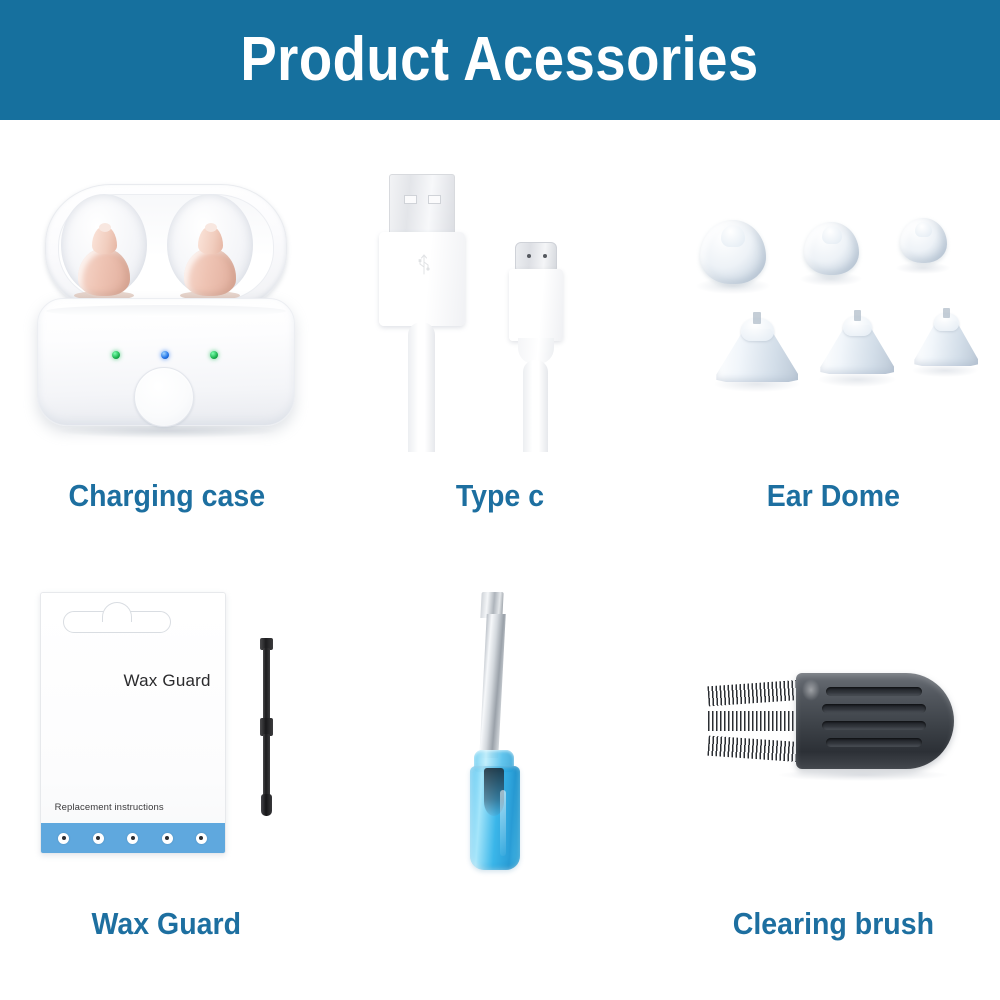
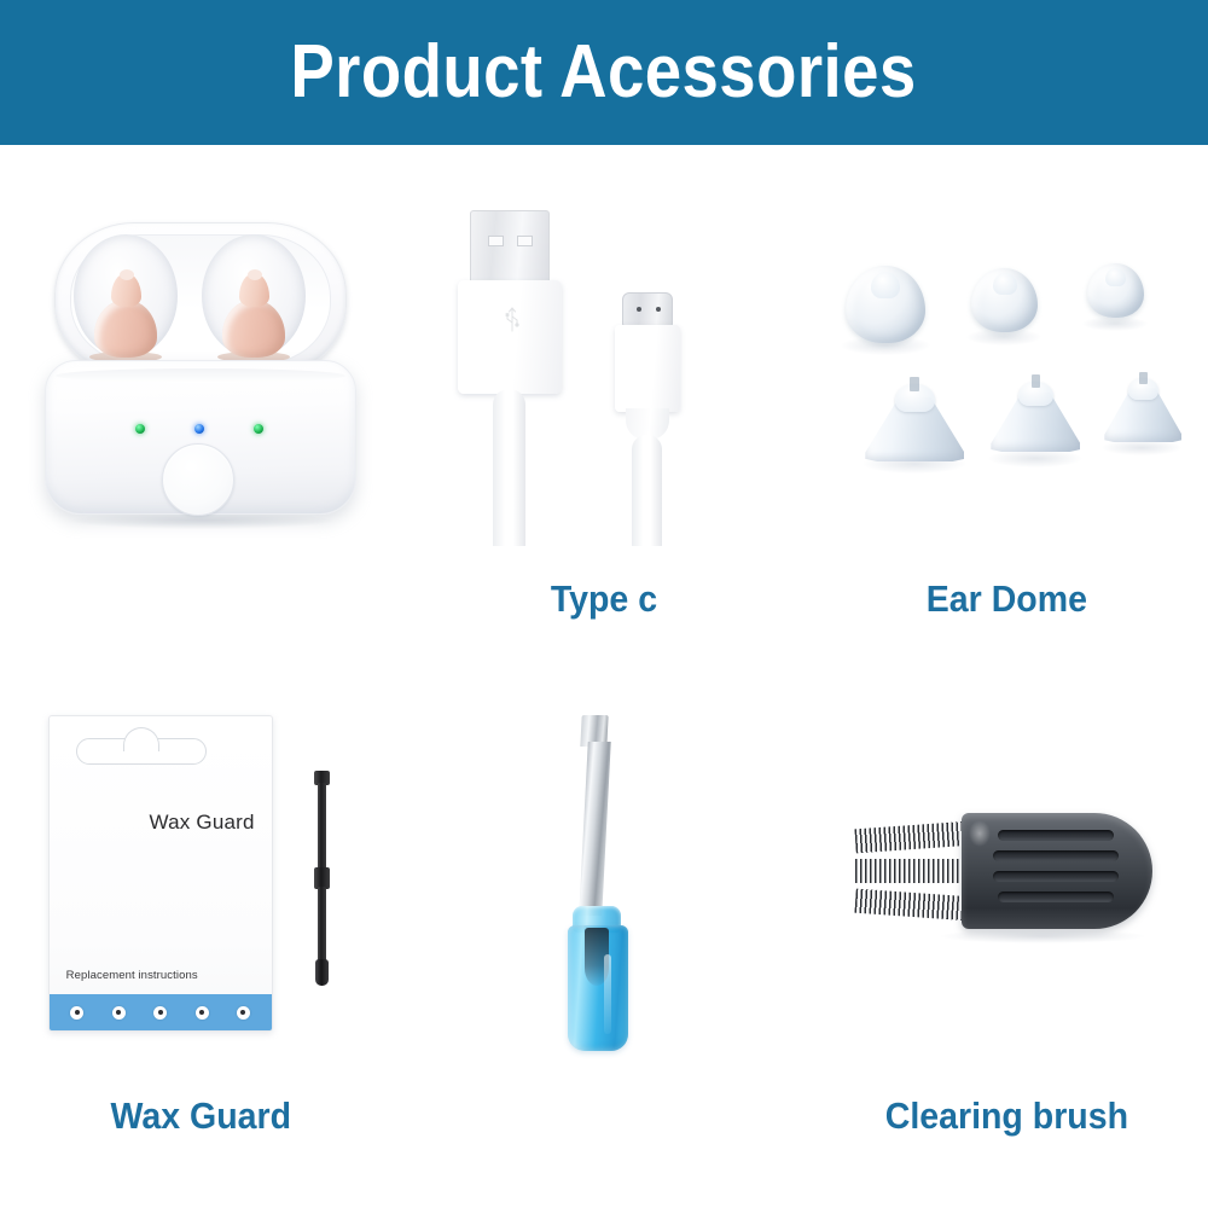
  Product Acessories
- Charging case
  Type c
  Ear Dome
  Wax Guard
  Replacement instructions
  Wax Guard
  Clearing brush
